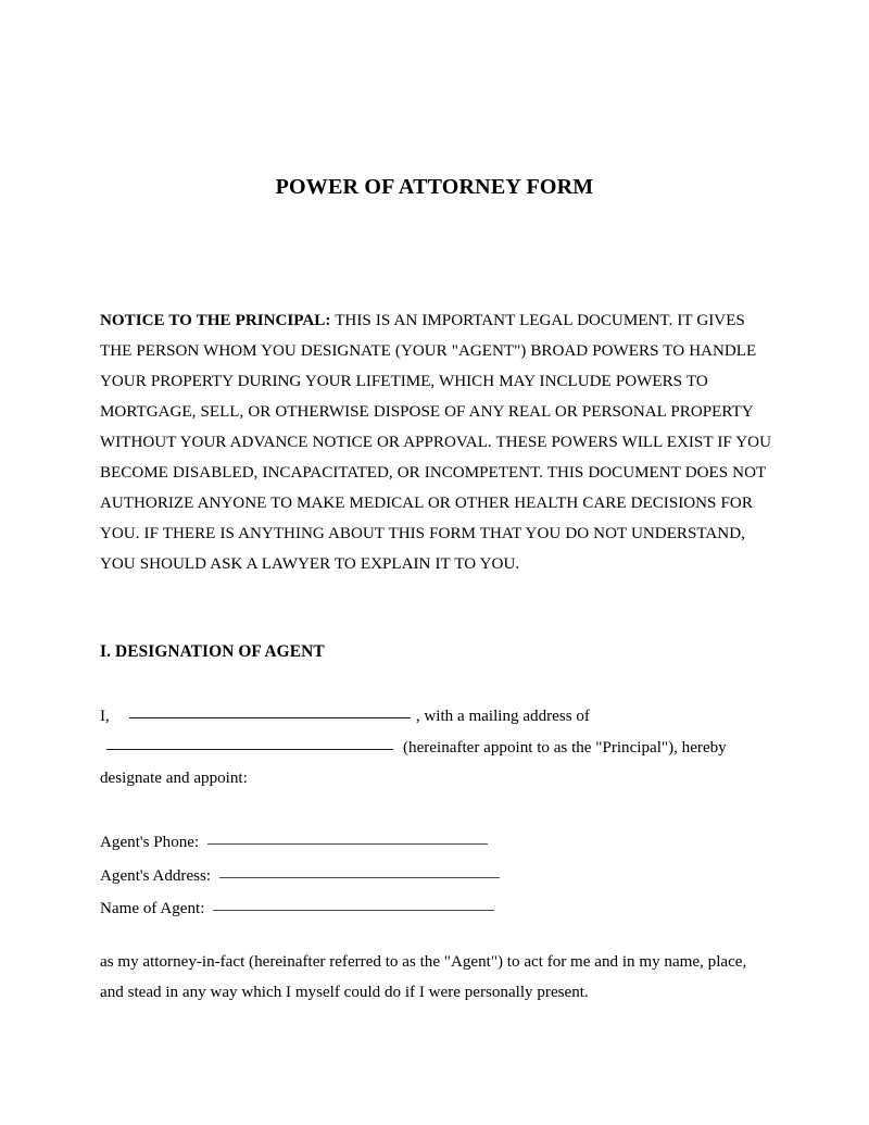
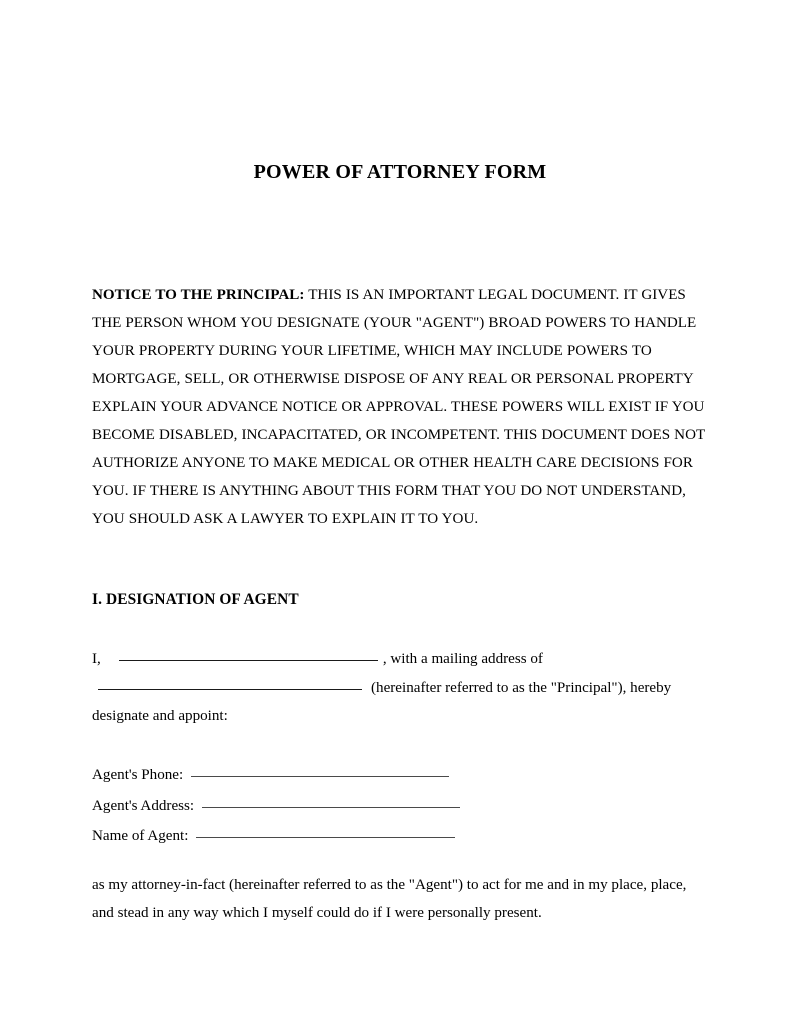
  POWER OF ATTORNEY FORM
- NOTICE TO THE PRINCIPAL: THIS IS AN IMPORTANT LEGAL DOCUMENT. IT GIVES THE PERSON WHOM YOU DESIGNATE (YOUR "AGENT") BROAD POWERS TO HANDLE YOUR PROPERTY DURING YOUR LIFETIME, WHICH MAY INCLUDE POWERS TO MORTGAGE, SELL, OR OTHERWISE DISPOSE OF ANY REAL OR PERSONAL PROPERTY WITHOUT YOUR ADVANCE NOTICE OR APPROVAL. THESE POWERS WILL EXIST IF YOU BECOME DISABLED, INCAPACITATED, OR INCOMPETENT. THIS DOCUMENT DOES NOT AUTHORIZE ANYONE TO MAKE MEDICAL OR OTHER HEALTH CARE DECISIONS FOR YOU. IF THERE IS ANYTHING ABOUT THIS FORM THAT YOU DO NOT UNDERSTAND, YOU SHOULD ASK A LAWYER TO EXPLAIN IT TO YOU.
+ NOTICE TO THE PRINCIPAL: THIS IS AN IMPORTANT LEGAL DOCUMENT. IT GIVES THE PERSON WHOM YOU DESIGNATE (YOUR "AGENT") BROAD POWERS TO HANDLE YOUR PROPERTY DURING YOUR LIFETIME, WHICH MAY INCLUDE POWERS TO MORTGAGE, SELL, OR OTHERWISE DISPOSE OF ANY REAL OR PERSONAL PROPERTY EXPLAIN YOUR ADVANCE NOTICE OR APPROVAL. THESE POWERS WILL EXIST IF YOU BECOME DISABLED, INCAPACITATED, OR INCOMPETENT. THIS DOCUMENT DOES NOT AUTHORIZE ANYONE TO MAKE MEDICAL OR OTHER HEALTH CARE DECISIONS FOR YOU. IF THERE IS ANYTHING ABOUT THIS FORM THAT YOU DO NOT UNDERSTAND, YOU SHOULD ASK A LAWYER TO EXPLAIN IT TO YOU.
  I. DESIGNATION OF AGENT
  I, , with a mailing address of
- (hereinafter appoint to as the "Principal"), hereby
+ (hereinafter referred to as the "Principal"), hereby
  designate and appoint:
  Agent's Phone:
  Agent's Address:
  Name of Agent:
- as my attorney-in-fact (hereinafter referred to as the "Agent") to act for me and in my name, place, and stead in any way which I myself could do if I were personally present.
+ as my attorney-in-fact (hereinafter referred to as the "Agent") to act for me and in my place, place, and stead in any way which I myself could do if I were personally present.
